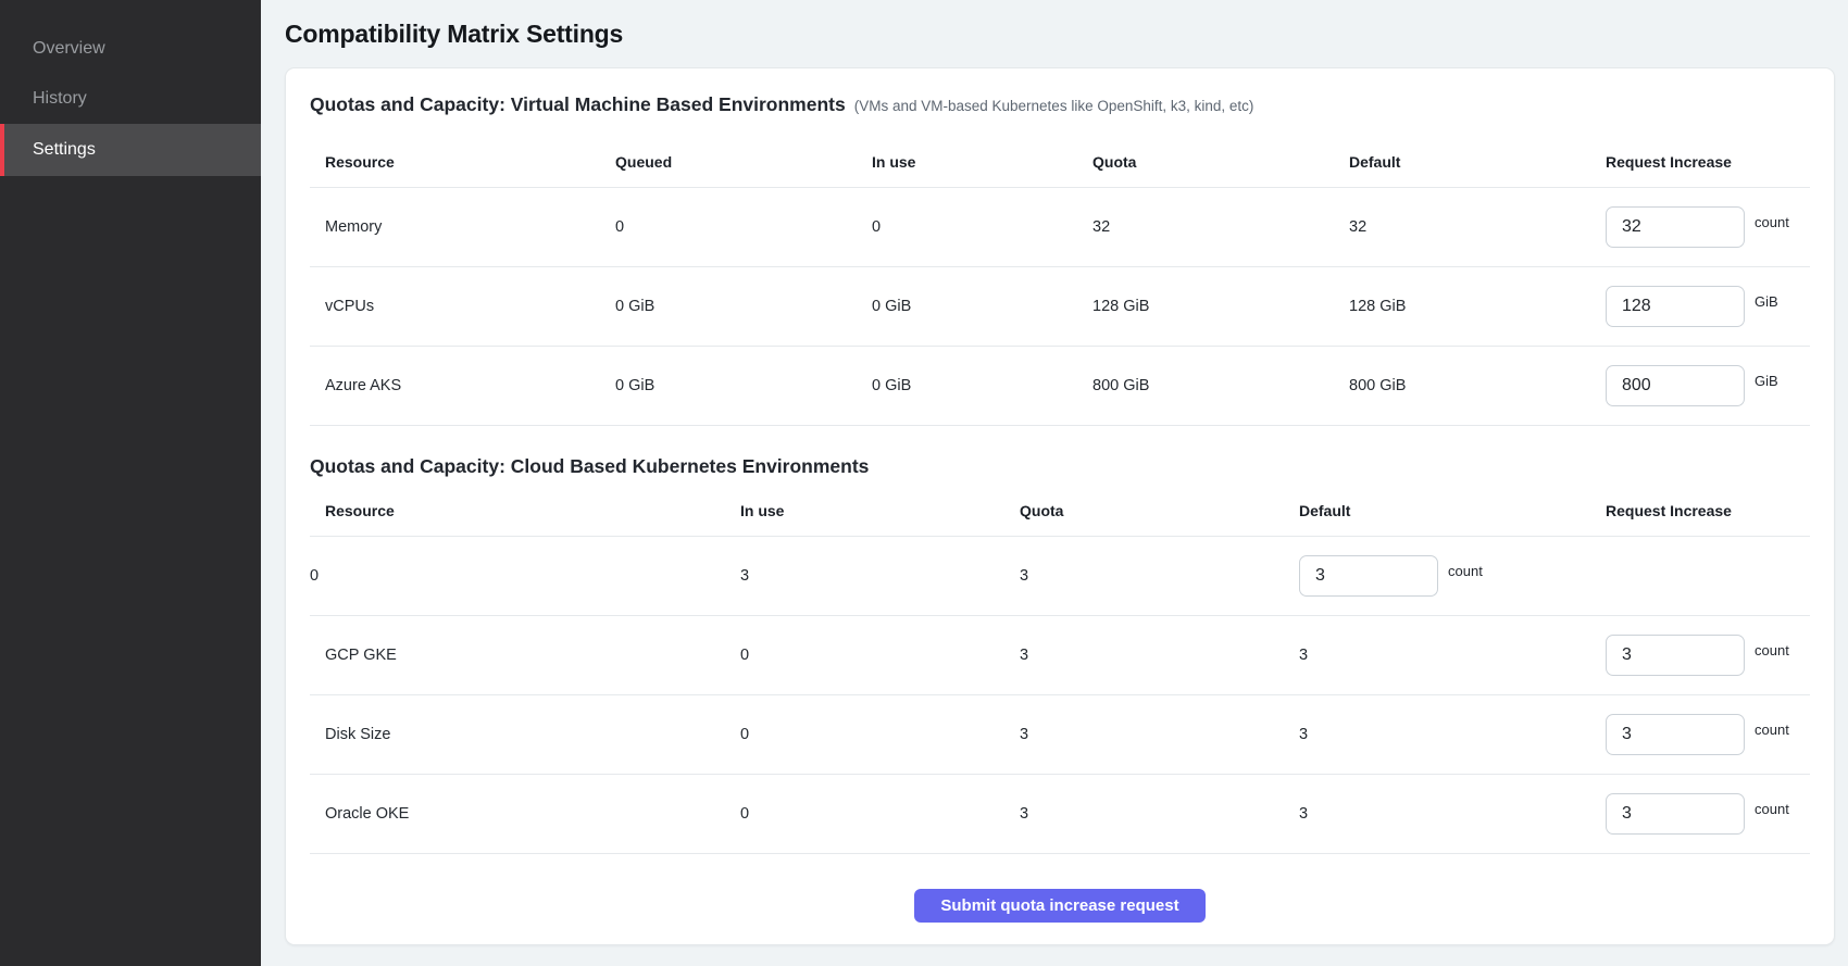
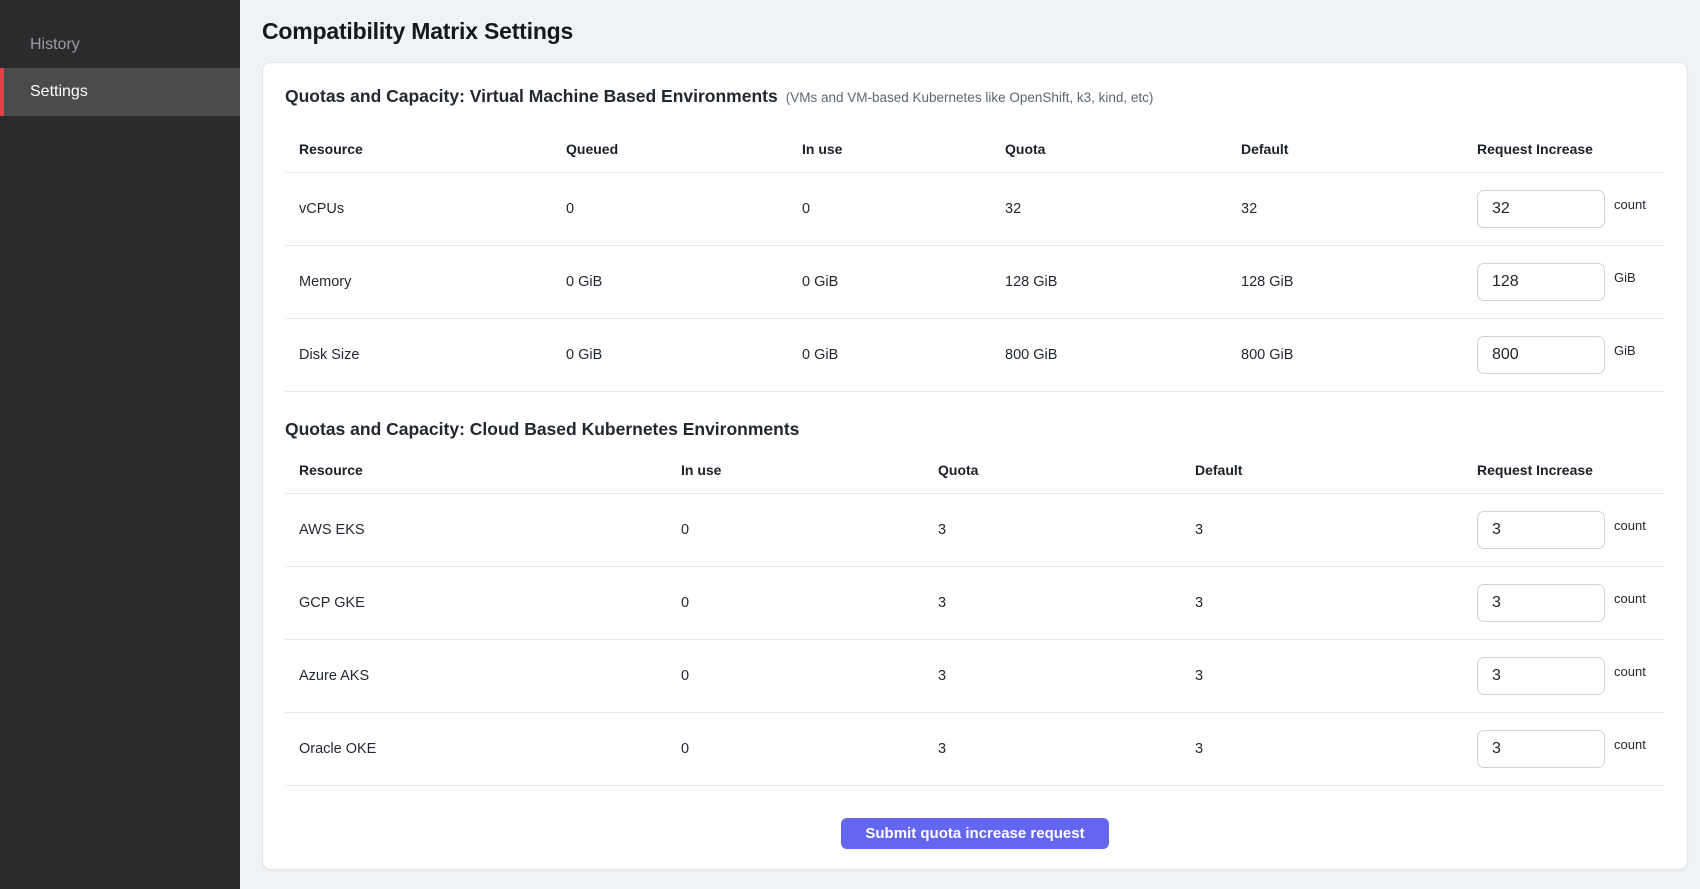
- Overview
  History
  Settings
  Compatibility Matrix Settings
  Quotas and Capacity: Virtual Machine Based Environments
  (VMs and VM-based Kubernetes like OpenShift, k3, kind, etc)
  Resource
  Queued
  In use
  Quota
  Default
  Request Increase
- Memory
+ vCPUs
  0
  0
  32
  32
  32
  count
- vCPUs
+ Memory
  0 GiB
  0 GiB
  128 GiB
  128 GiB
  128
  GiB
- Azure AKS
+ Disk Size
  0 GiB
  0 GiB
  800 GiB
  800 GiB
  800
  GiB
  Quotas and Capacity: Cloud Based Kubernetes Environments
  Resource
  In use
  Quota
  Default
  Request Increase
+ AWS EKS
  0
  3
  3
  3
  count
  GCP GKE
  0
  3
  3
  3
  count
- Disk Size
+ Azure AKS
  0
  3
  3
  3
  count
  Oracle OKE
  0
  3
  3
  3
  count
  Submit quota increase request
